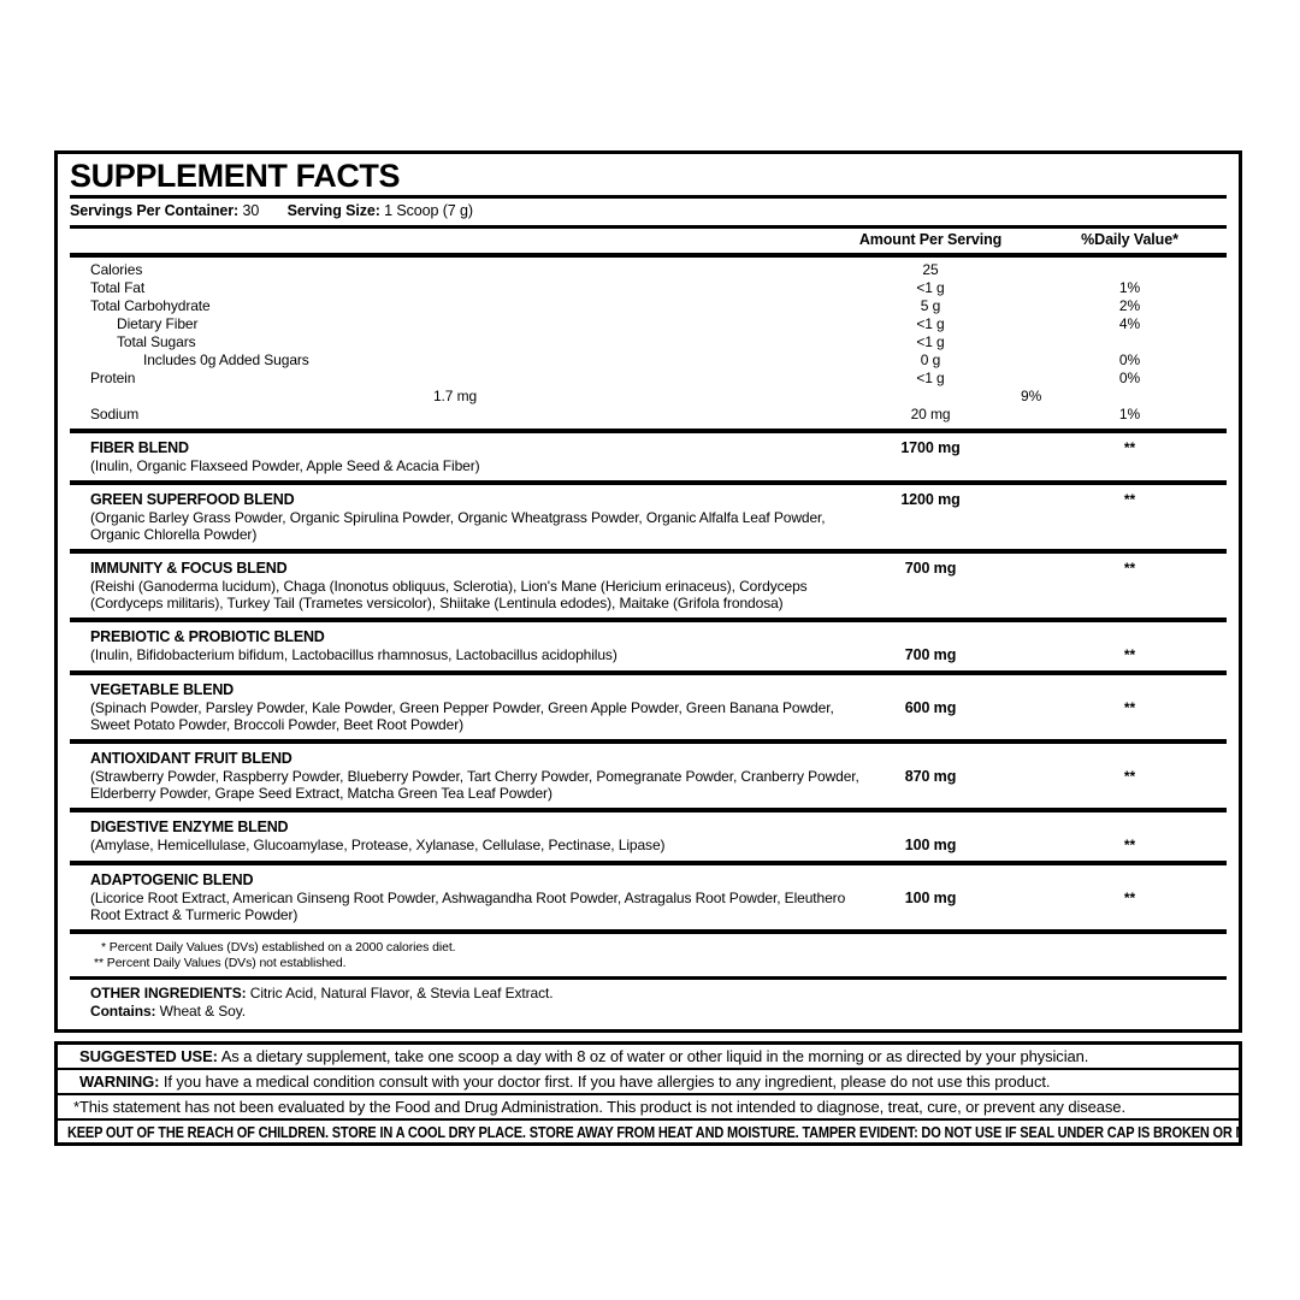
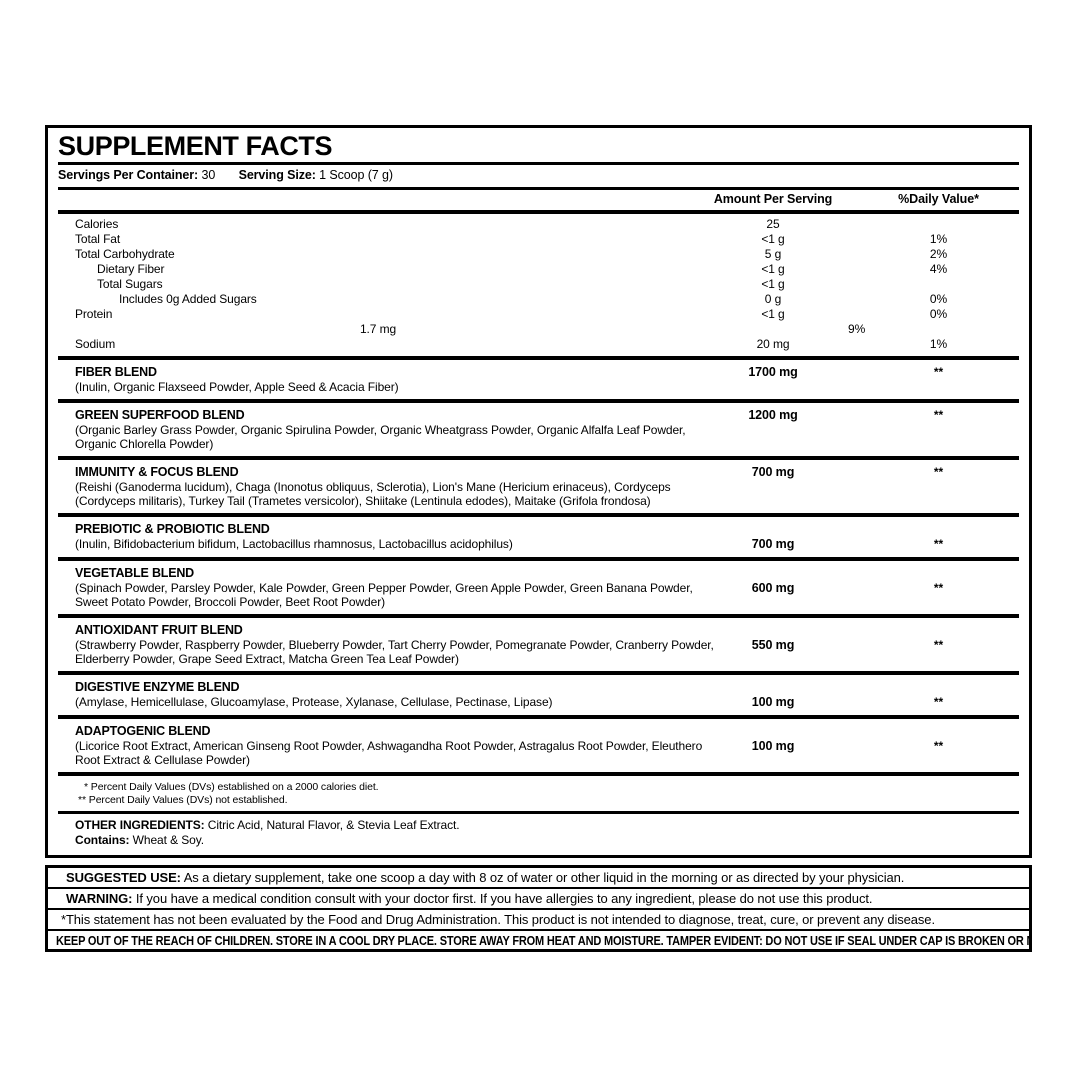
  SUPPLEMENT FACTS
  Servings Per Container: 30 Serving Size: 1 Scoop (7 g)
  Amount Per Serving
  %Daily Value*
  Calories
  25
  Total Fat
  <1 g
  1%
  Total Carbohydrate
  5 g
  2%
  Dietary Fiber
  <1 g
  4%
  Total Sugars
  <1 g
  Includes 0g Added Sugars
  0 g
  0%
  Protein
  <1 g
  0%
  1.7 mg
  9%
  Sodium
  20 mg
  1%
  FIBER BLEND
  (Inulin, Organic Flaxseed Powder, Apple Seed & Acacia Fiber)
  1700 mg
  **
  GREEN SUPERFOOD BLEND
  (Organic Barley Grass Powder, Organic Spirulina Powder, Organic Wheatgrass Powder, Organic Alfalfa Leaf Powder,
  Organic Chlorella Powder)
  1200 mg
  **
  IMMUNITY & FOCUS BLEND
  (Reishi (Ganoderma lucidum), Chaga (Inonotus obliquus, Sclerotia), Lion's Mane (Hericium erinaceus), Cordyceps
  (Cordyceps militaris), Turkey Tail (Trametes versicolor), Shiitake (Lentinula edodes), Maitake (Grifola frondosa)
  700 mg
  **
  PREBIOTIC & PROBIOTIC BLEND
  (Inulin, Bifidobacterium bifidum, Lactobacillus rhamnosus, Lactobacillus acidophilus)
  700 mg
  **
  VEGETABLE BLEND
  (Spinach Powder, Parsley Powder, Kale Powder, Green Pepper Powder, Green Apple Powder, Green Banana Powder,
  Sweet Potato Powder, Broccoli Powder, Beet Root Powder)
  600 mg
  **
  ANTIOXIDANT FRUIT BLEND
  (Strawberry Powder, Raspberry Powder, Blueberry Powder, Tart Cherry Powder, Pomegranate Powder, Cranberry Powd
  Elderberry Powder, Grape Seed Extract, Matcha Green Tea Leaf Powder)
- 870 mg
+ 550 mg
  **
  DIGESTIVE ENZYME BLEND
  (Amylase, Hemicellulase, Glucoamylase, Protease, Xylanase, Cellulase, Pectinase, Lipase)
  100 mg
  **
  ADAPTOGENIC BLEND
  (Licorice Root Extract, American Ginseng Root Powder, Ashwagandha Root Powder, Astragalus Root Powder, Eleuther
- Root Extract & Turmeric Powder)
+ Root Extract & Cellulase Powder)
  100 mg
  **
  * Percent Daily Values (DVs) established on a 2000 calories diet.
  ** Percent Daily Values (DVs) not established.
  OTHER INGREDIENTS: Citric Acid, Natural Flavor, & Stevia Leaf Extract.
  Contains: Wheat & Soy.
  SUGGESTED USE: As a dietary supplement, take one scoop a day with 8 oz of water or other liquid in the morning or as directed by your physician.
  WARNING: If you have a medical condition consult with your doctor first. If you have allergies to any ingredient, please do not use this product.
  *This statement has not been evaluated by the Food and Drug Administration. This product is not intended to diagnose, treat, cure, or prevent any disease.
  KEEP OUT OF THE REACH OF CHILDREN. STORE IN A COOL DRY PLACE. STORE AWAY FROM HEAT AND MOISTURE. TAMPER EVIDENT: DO NOT USE IF SEAL UNDER CAP IS BROKEN OR
